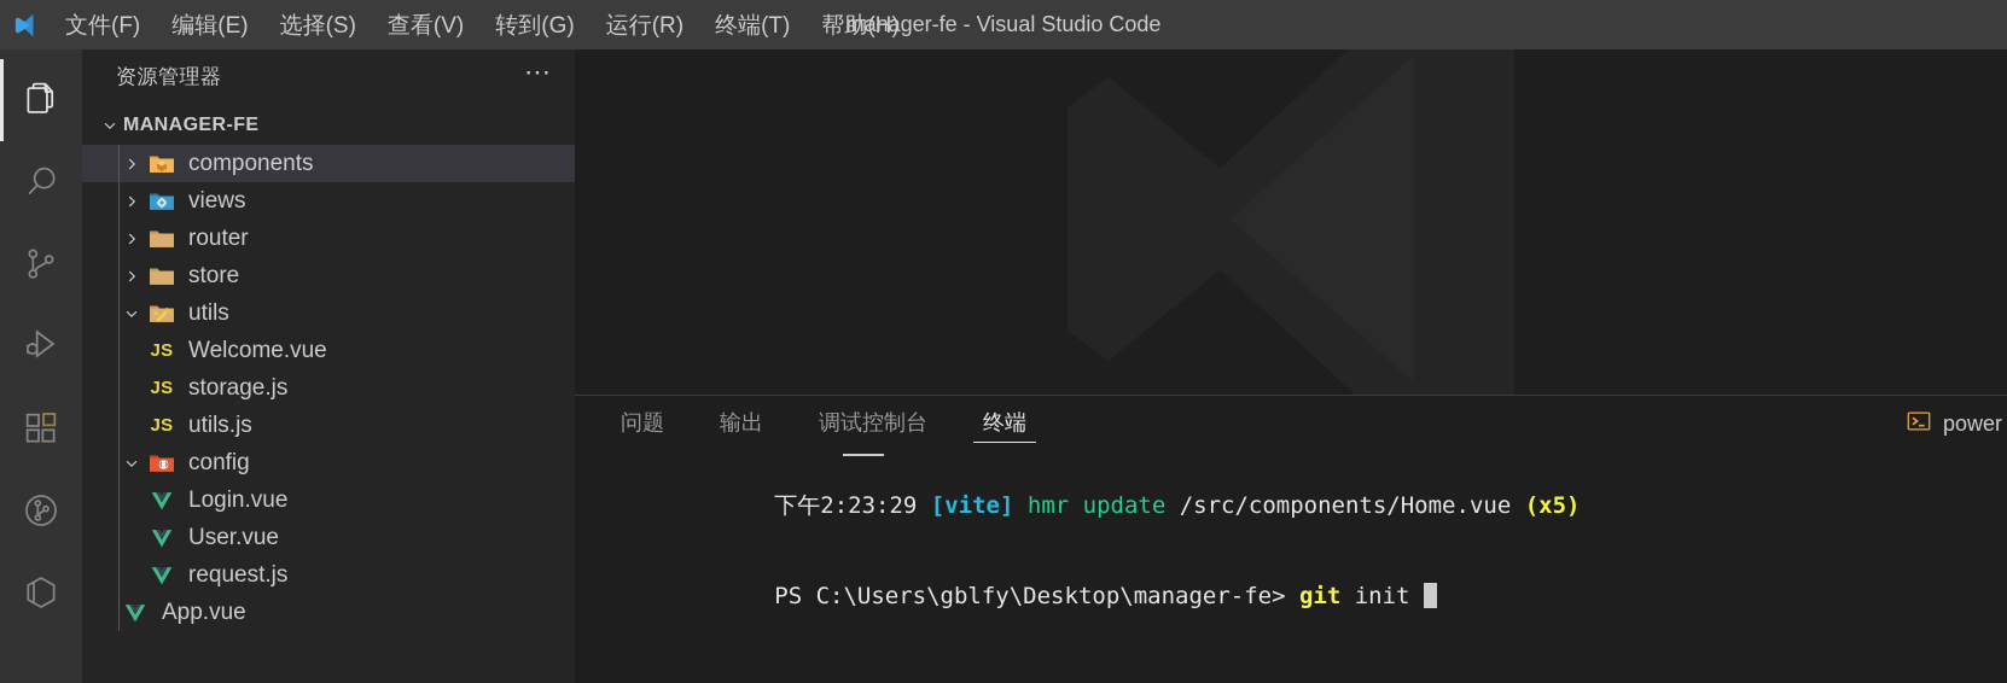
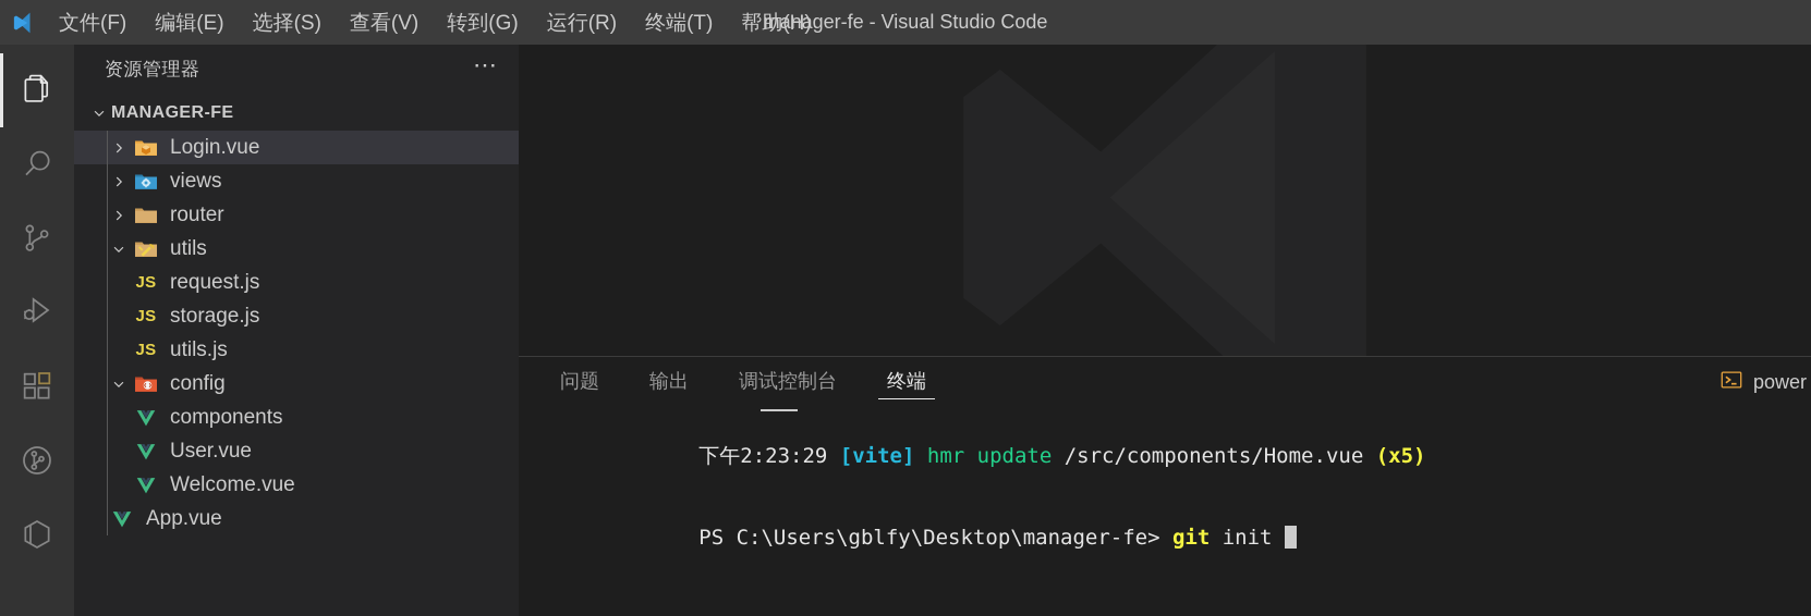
  文件(F)
  编辑(E)
  选择(S)
  查看(V)
  转到(G)
  运行(R)
  终端(T)
  帮助(H)
  manager-fe - Visual Studio Code
  资源管理器
  ⋯
  MANAGER-FE
- components
+ Login.vue
  views
  router
- store
  utils
  JS
- Welcome.vue
+ request.js
  JS
  storage.js
  JS
  utils.js
  config
- Login.vue
+ components
  User.vue
- request.js
+ Welcome.vue
  App.vue
  问题
  输出
  调试控制台
  终端
  power
  下午2:23:29 [vite] hmr update /src/components/Home.vue (x5)
  PS C:\Users\gblfy\Desktop\manager-fe> git init
